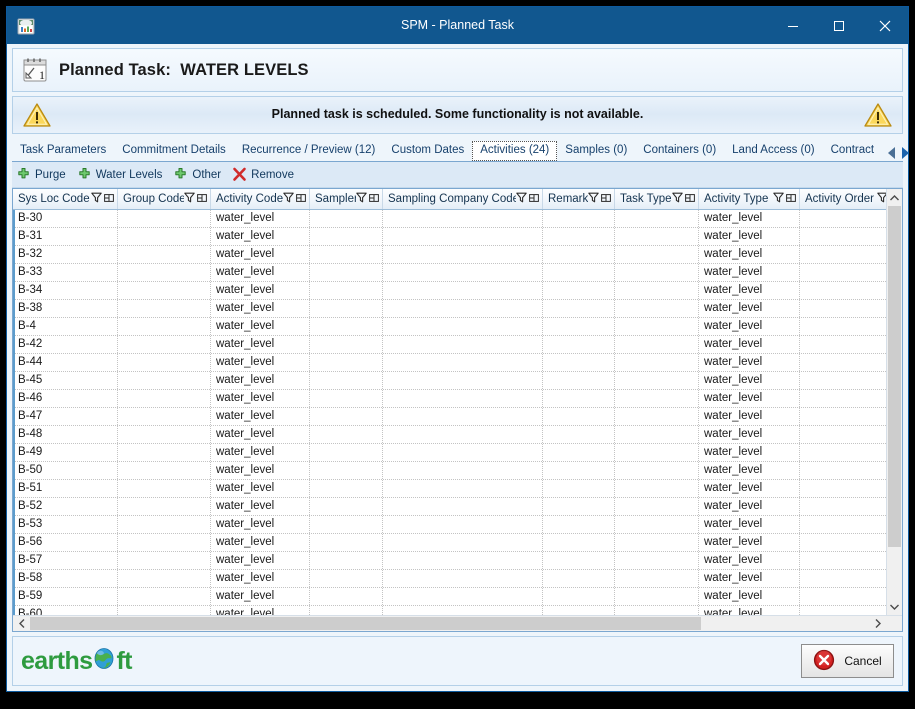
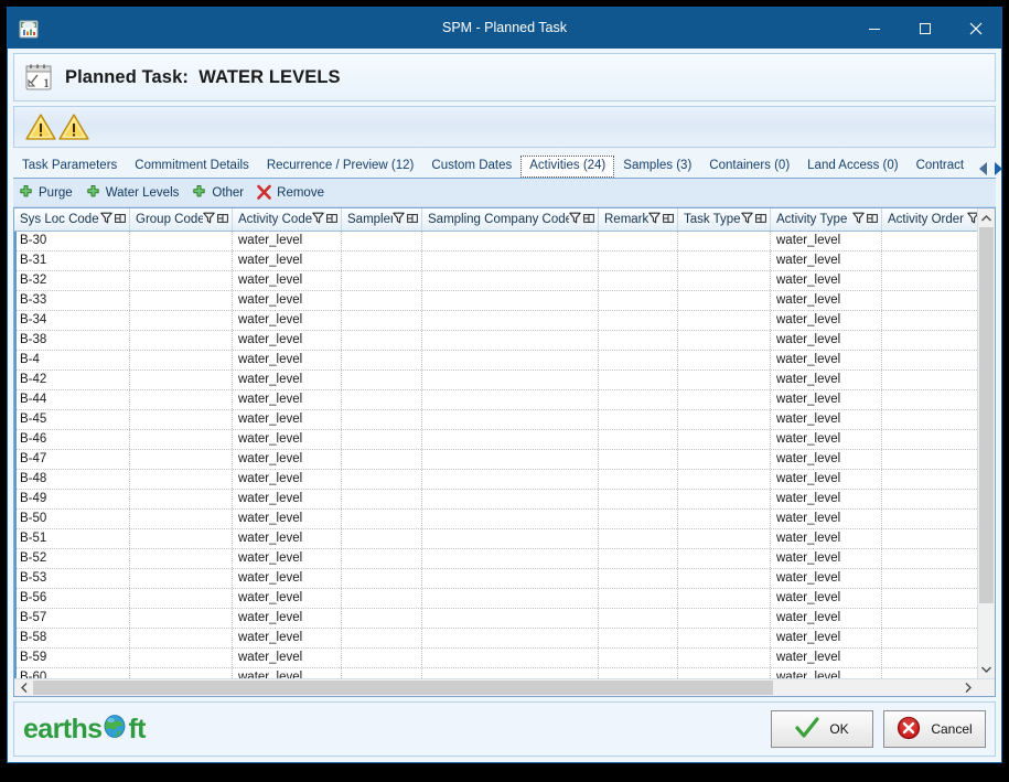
  SPM - Planned Task
  1
  Planned Task: WATER LEVELS
- Planned task is scheduled. Some functionality is not available.
  Task Parameters
  Commitment Details
  Recurrence / Preview (12)
  Custom Dates
  Activities (24)
- Samples (0)
+ Samples (3)
  Containers (0)
  Land Access (0)
  Contract
  Purge
  Water Levels
  Other
  Remove
  Sys Loc Code
  Group Code
  Activity Code
  Sampler
  Sampling Company Code
  Remark
  Task Type
  Activity Type
  Activity Order
  B-30
  water_level
  water_level
  B-31
  water_level
  water_level
  B-32
  water_level
  water_level
  B-33
  water_level
  water_level
  B-34
  water_level
  water_level
  B-38
  water_level
  water_level
  B-4
  water_level
  water_level
  B-42
  water_level
  water_level
  B-44
  water_level
  water_level
  B-45
  water_level
  water_level
  B-46
  water_level
  water_level
  B-47
  water_level
  water_level
  B-48
  water_level
  water_level
  B-49
  water_level
  water_level
  B-50
  water_level
  water_level
  B-51
  water_level
  water_level
  B-52
  water_level
  water_level
  B-53
  water_level
  water_level
  B-56
  water_level
  water_level
  B-57
  water_level
  water_level
  B-58
  water_level
  water_level
  B-59
  water_level
  water_level
  B-60
  water_level
  water_level
  earths
  ft
+ OK
  Cancel
